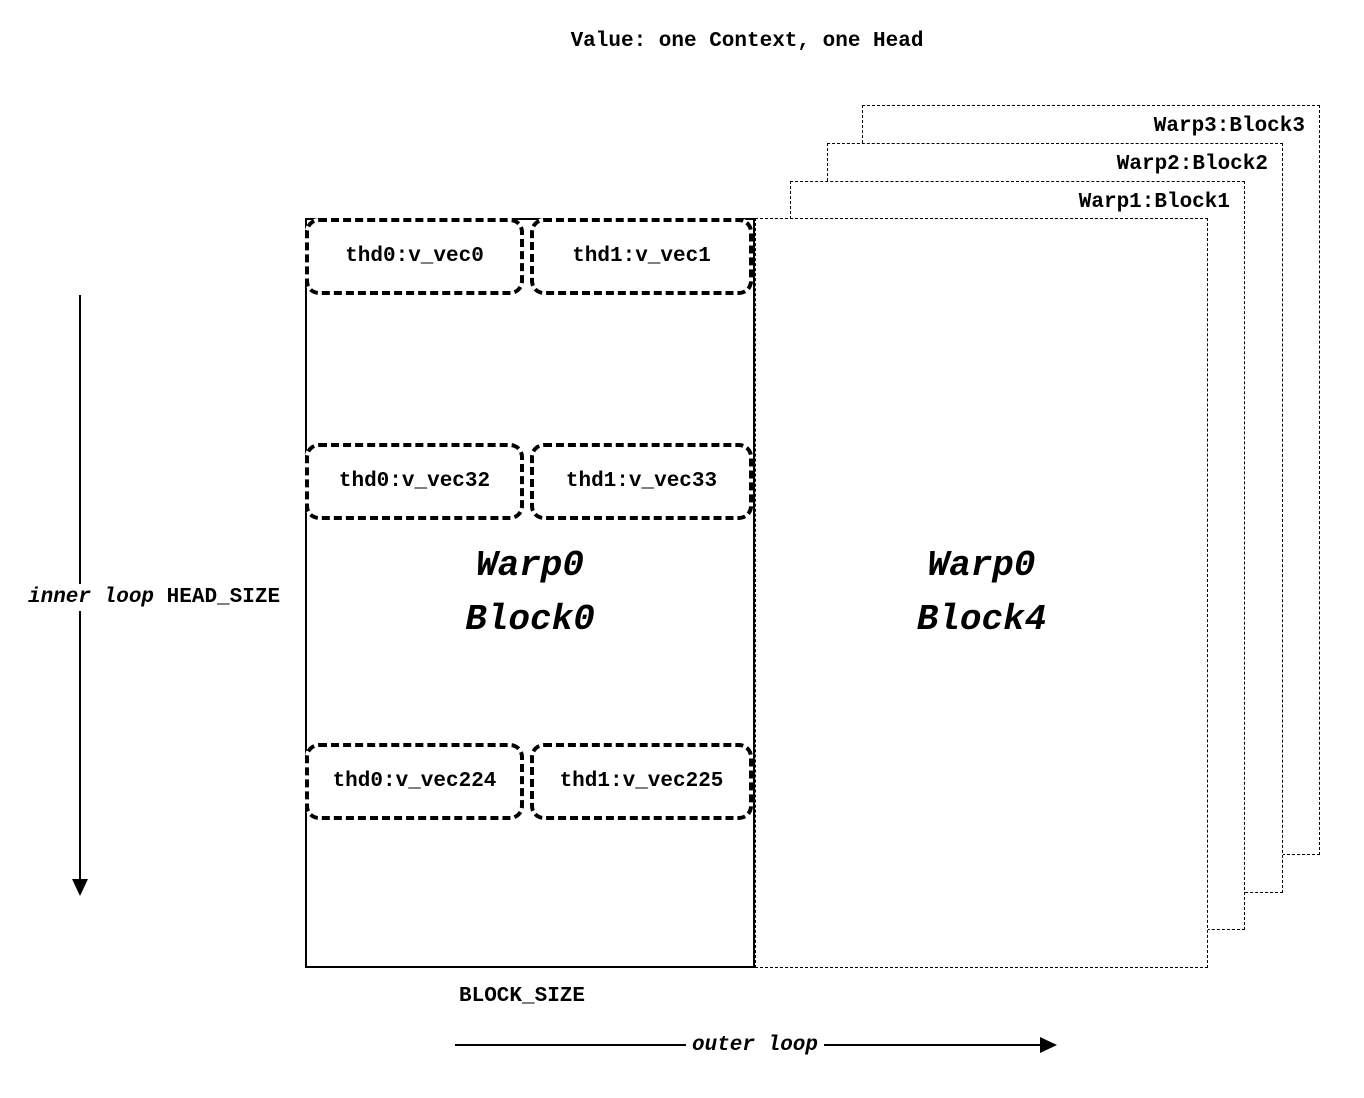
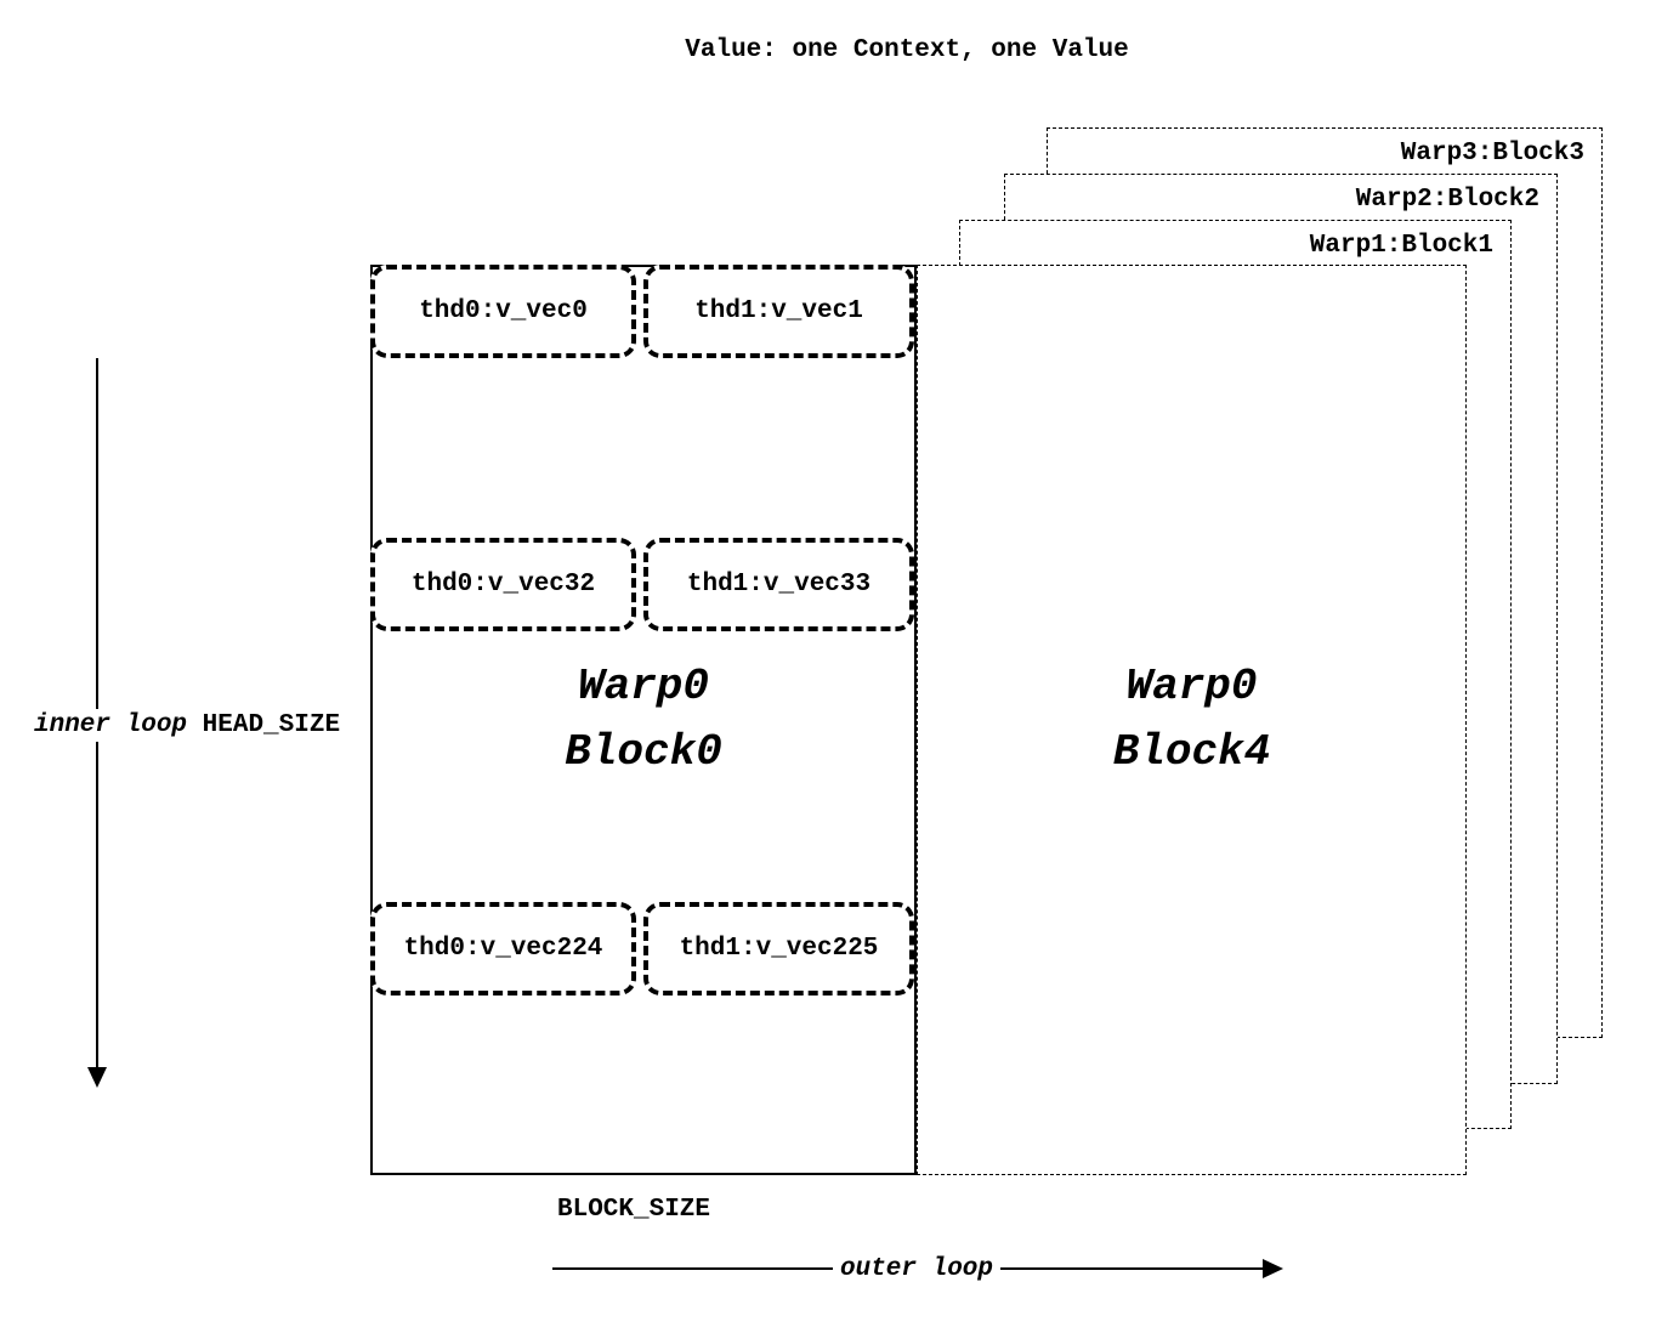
- Value: one Context, one Head
+ Value: one Context, one Value
  Warp3:Block3
  Warp2:Block2
  Warp1:Block1
  Warp0
  Block4
  Warp0
  Block0
  thd0:v_vec0
  thd1:v_vec1
  thd0:v_vec32
  thd1:v_vec33
  thd0:v_vec224
  thd1:v_vec225
  inner loop HEAD_SIZE
  BLOCK_SIZE
  outer loop
